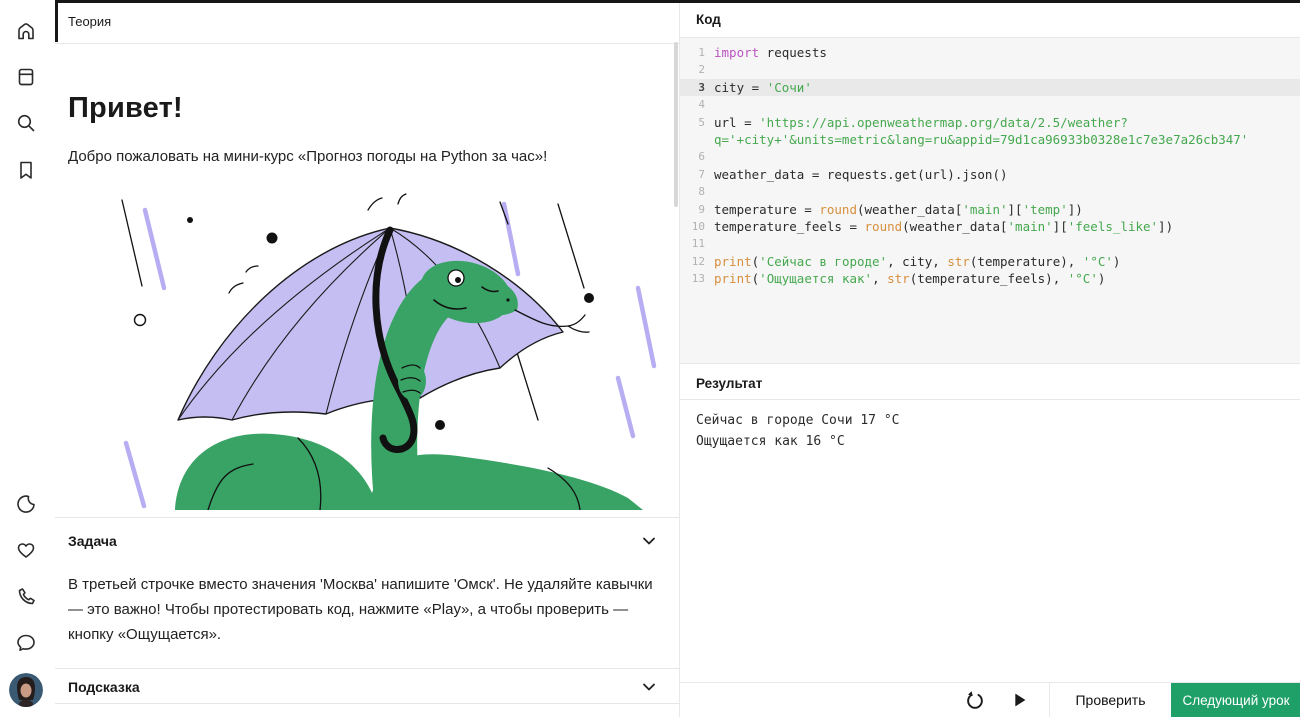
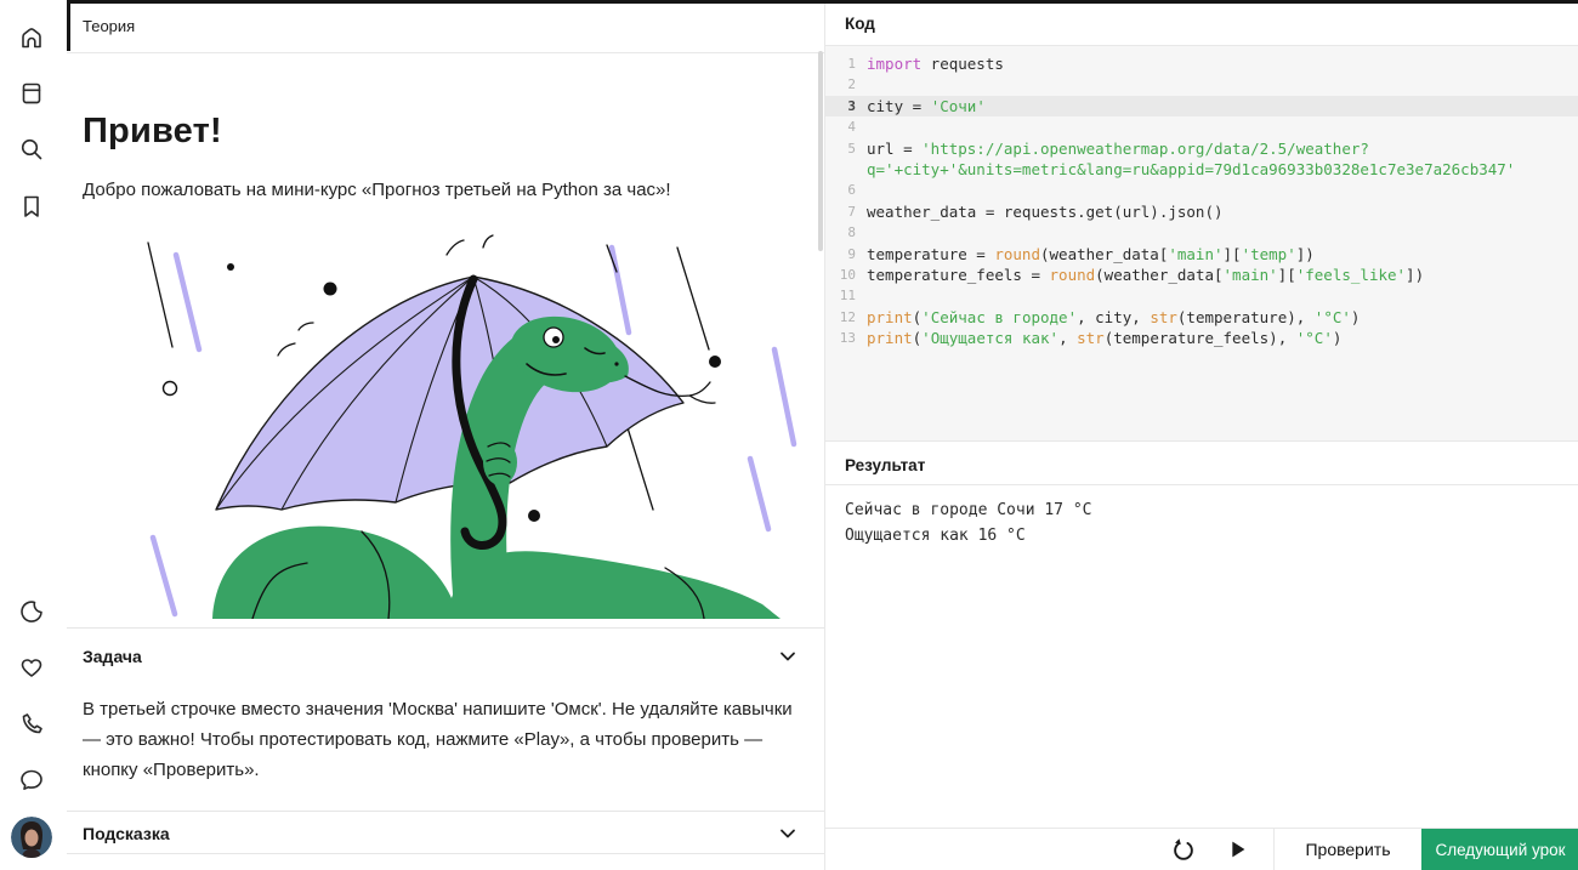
  Теория
  Привет!
- Добро пожаловать на мини-курс «Прогноз погоды на Python за час»!
+ Добро пожаловать на мини-курс «Прогноз третьей на Python за час»!
  Задача
- В третьей строчке вместо значения 'Москва' напишите 'Омск'. Не удаляйте кавычки — это важно! Чтобы протестировать код, нажмите «Play», а чтобы проверить — кнопку «Ощущается».
+ В третьей строчке вместо значения 'Москва' напишите 'Омск'. Не удаляйте кавычки — это важно! Чтобы протестировать код, нажмите «Play», а чтобы проверить — кнопку «Проверить».
  Подсказка
  Код
  1
  import requests
  2
  3
  city = 'Сочи'
  4
  5
  url = 'https://api.openweathermap.org/data/2.5/weather?
  q='+city+'&units=metric&lang=ru&appid=79d1ca96933b0328e1c7e3e7a26cb347'
  6
  7
  weather_data = requests.get(url).json()
  8
  9
  temperature = round(weather_data['main']['temp'])
  10
  temperature_feels = round(weather_data['main']['feels_like'])
  11
  12
  print('Сейчас в городе', city, str(temperature), '°C')
  13
  print('Ощущается как', str(temperature_feels), '°C')
  Результат
  Сейчас в городе Сочи 17 °C
  Ощущается как 16 °C
  Проверить
  Следующий урок
